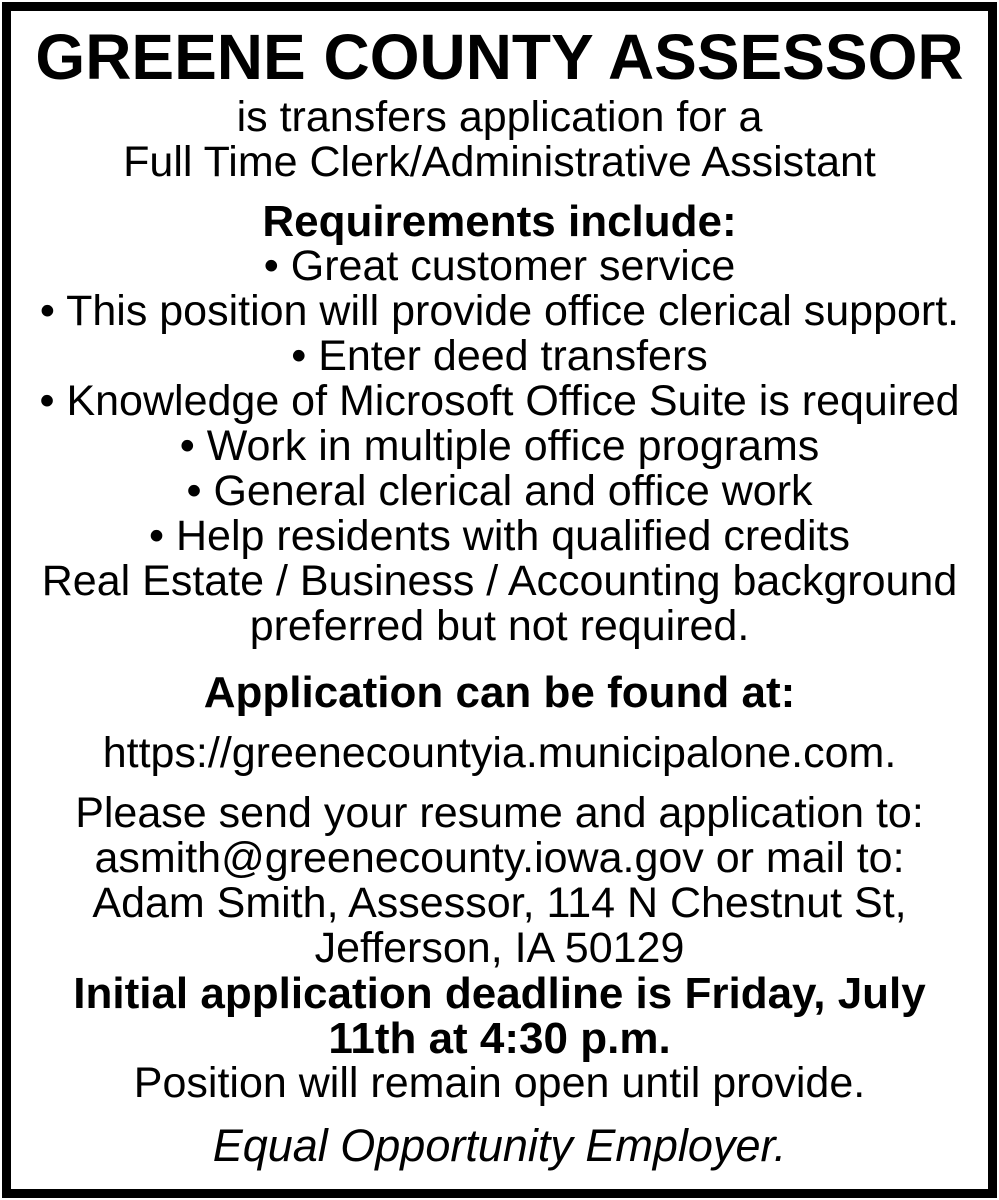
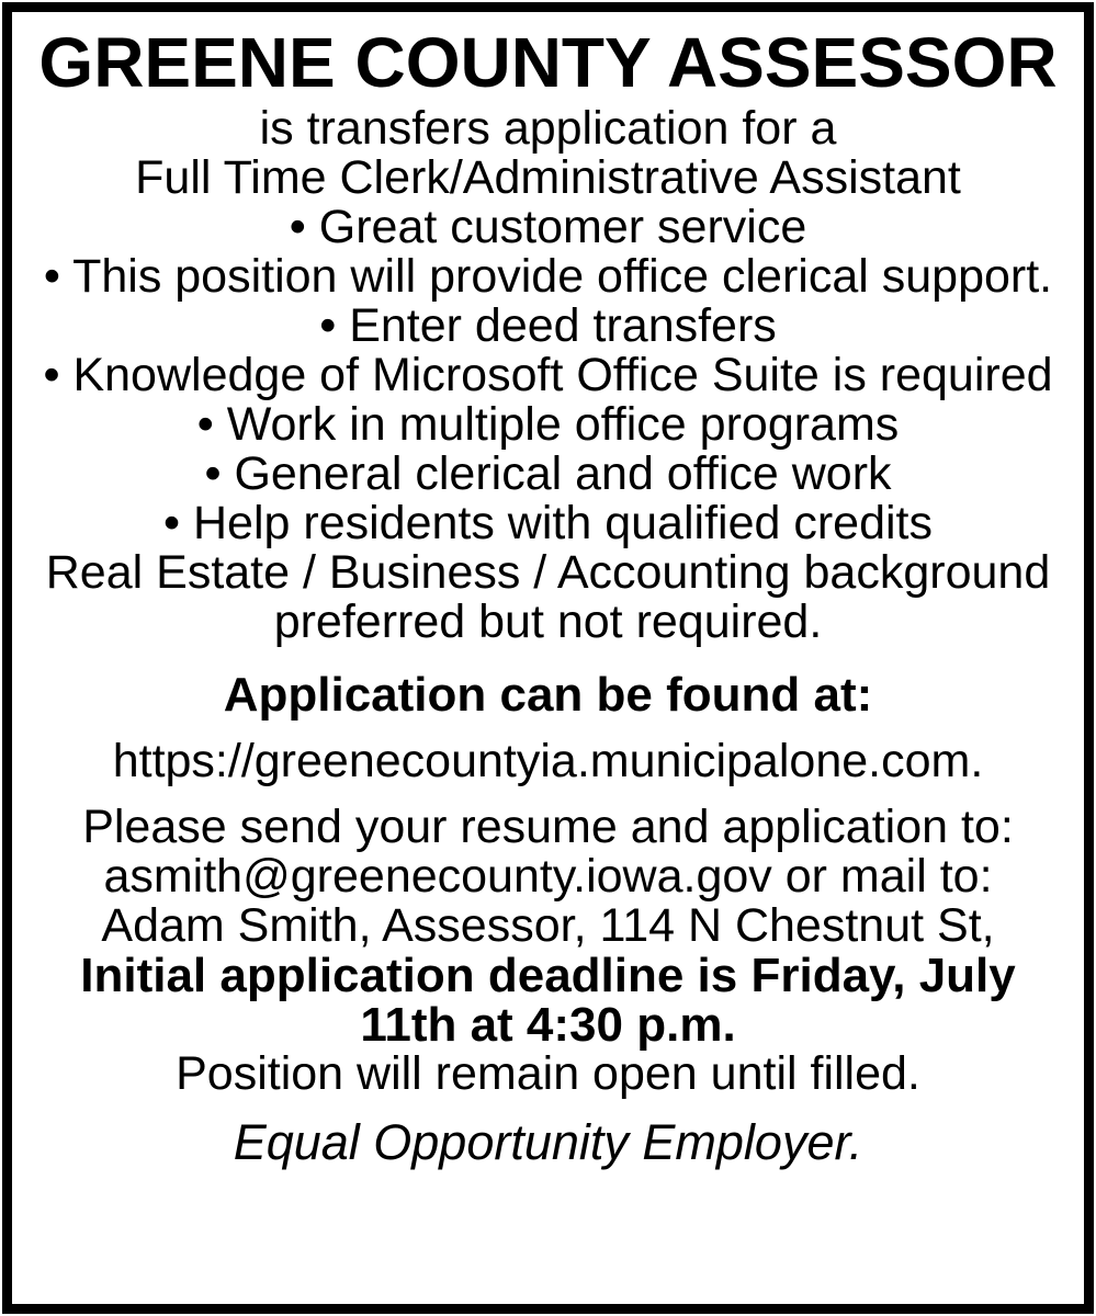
  GREENE COUNTY ASSESSOR
  is transfers application for a
  Full Time Clerk/Administrative Assistant
- Requirements include:
  • Great customer service
  • This position will provide office clerical support.
  • Enter deed transfers
  • Knowledge of Microsoft Office Suite is required
  • Work in multiple office programs
  • General clerical and office work
  • Help residents with qualified credits
  Real Estate / Business / Accounting background
  preferred but not required.
  Application can be found at:
  https://greenecountyia.municipalone.com.
  Please send your resume and application to:
  asmith@greenecounty.iowa.gov or mail to:
  Adam Smith, Assessor, 114 N Chestnut St,
- Jefferson, IA 50129
  Initial application deadline is Friday, July
  11th at 4:30 p.m.
- Position will remain open until provide.
+ Position will remain open until filled.
  Equal Opportunity Employer.
